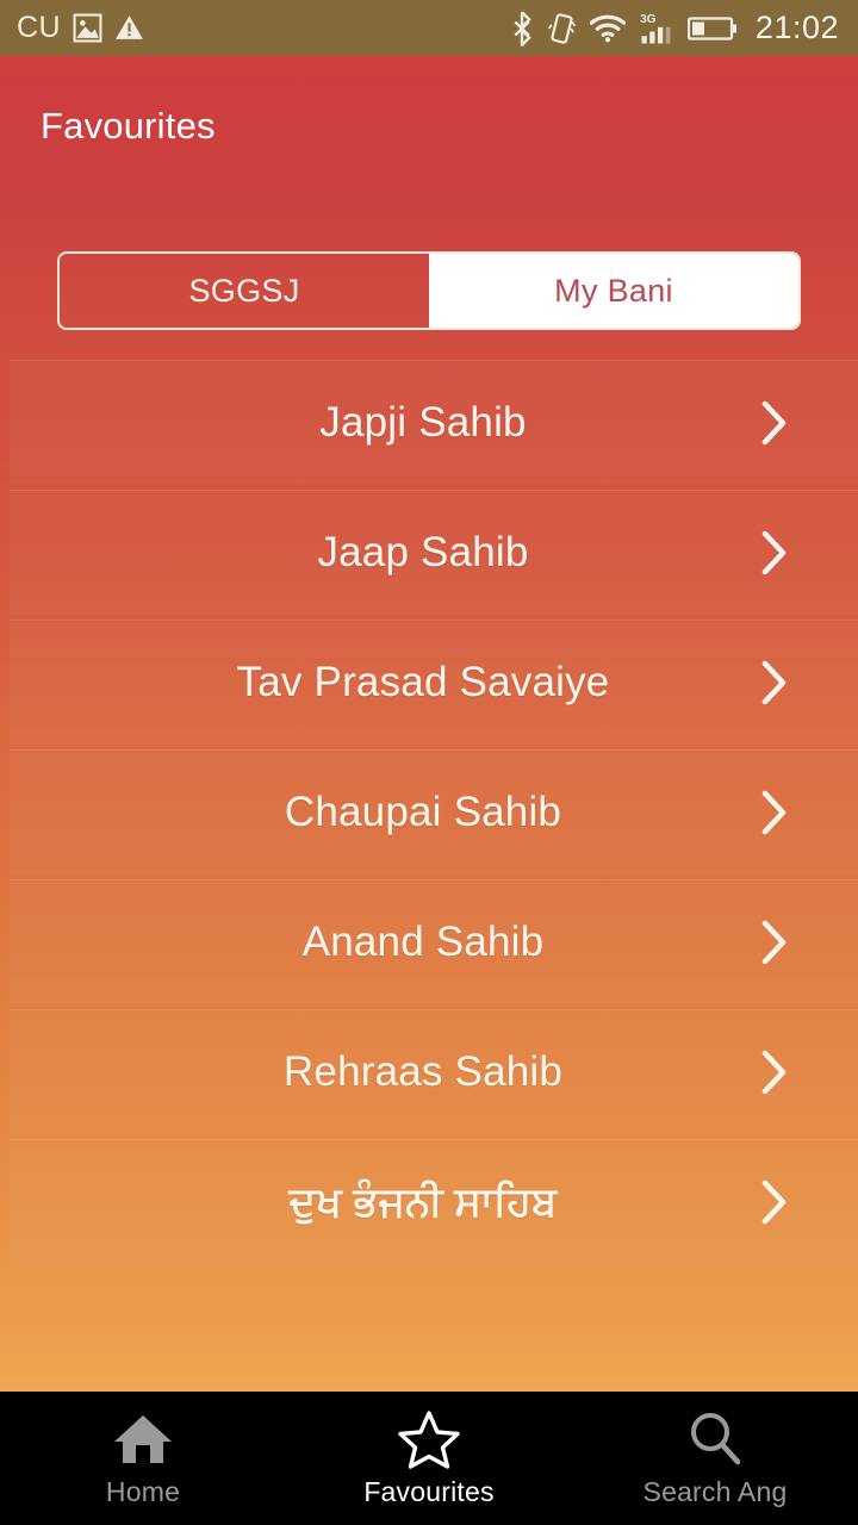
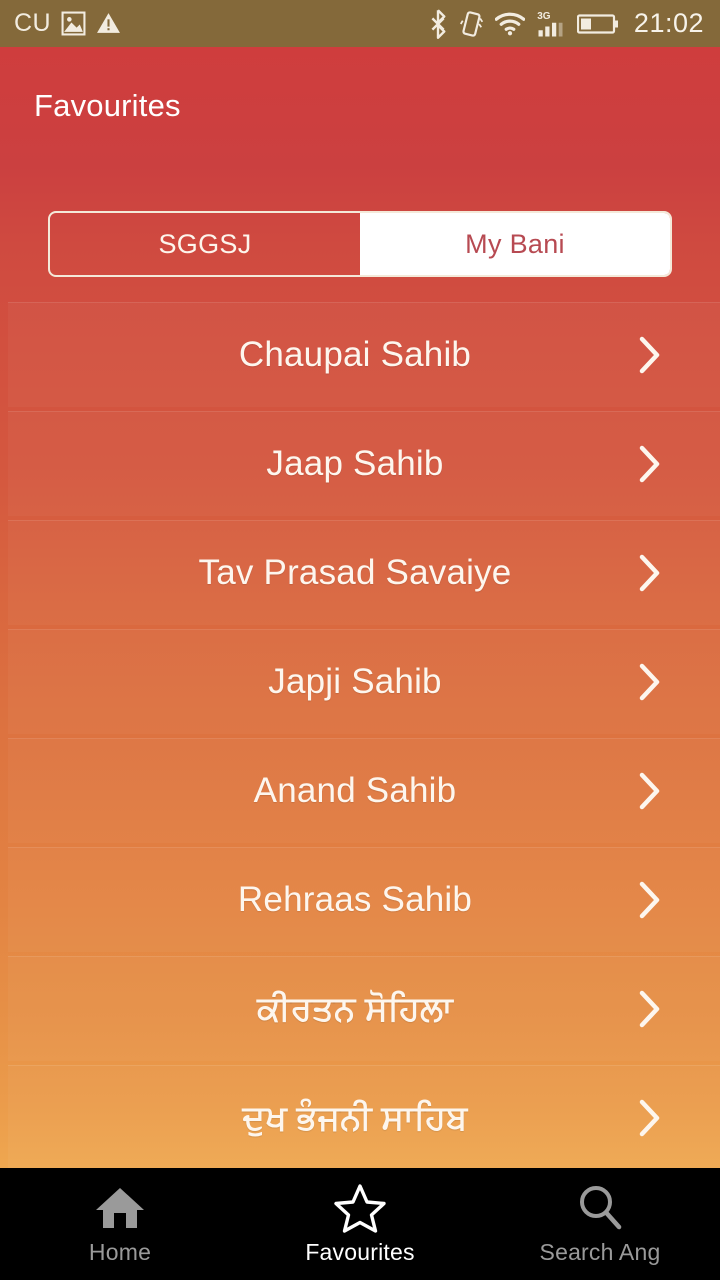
  CU
  3G
  21:02
  Favourites
  SGGSJ
  My Bani
- Japji Sahib
+ Chaupai Sahib
  Jaap Sahib
  Tav Prasad Savaiye
- Chaupai Sahib
+ Japji Sahib
  Anand Sahib
  Rehraas Sahib
+ ਕੀਰਤਨ ਸੋਹਿਲਾ
  ਦੁਖ ਭੰਜਨੀ ਸਾਹਿਬ
  Home
  Favourites
  Search Ang
